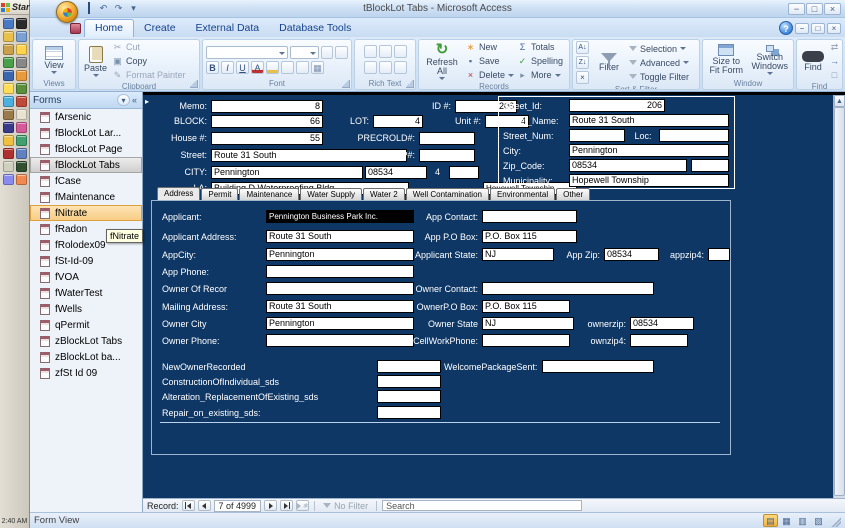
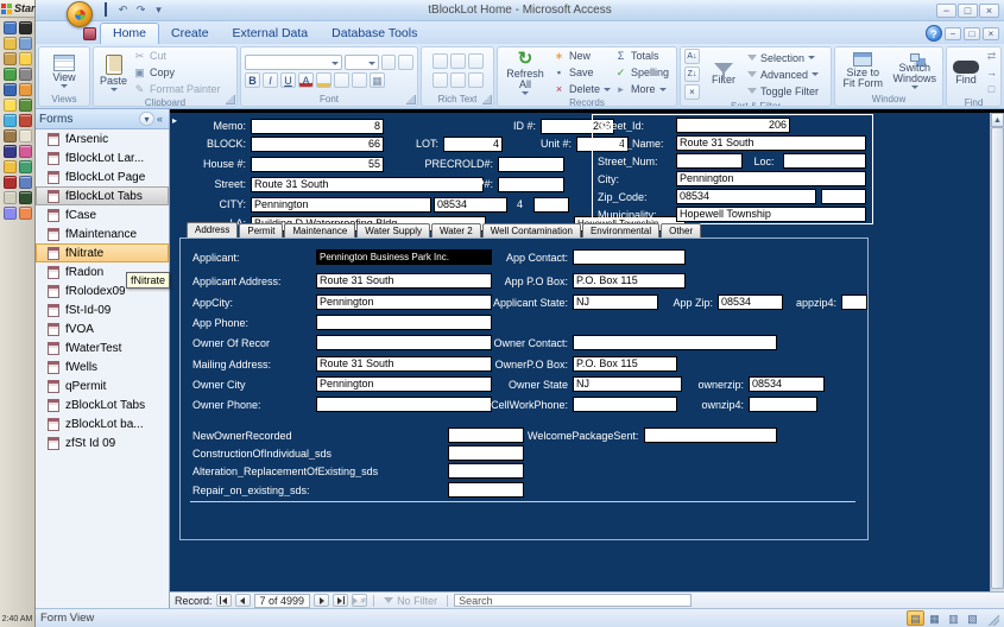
  Star
  ↶
  ↷
  ▾
- tBlockLot Tabs - Microsoft Access
+ tBlockLot Home - Microsoft Access
  −
  □
  ×
  Home
  Create
  External Data
  Database Tools
  ?
  −
  □
  ×
  View
  Views
  Paste
  ✂
  Cut
  ▣
  Copy
  ✎
  Format Painter
  Clipboard
  B
  I
  U
  A
  ▦
  Font
  Rich Text
  ↻
  Refresh All
  ∗
  New
  ▪
  Save
  ×
  Delete
  Σ
  Totals
  ✓
  Spelling
  ▸
  More
  Records
  ×
  Selection
  Advanced
  Toggle Filter
  Size to Fit Form
  Switch Windows
  Window
  Find
  ⇄
  →
  □
  Find
  Forms
  ▾
  «
  fArsenic
  fBlockLot Lar...
  fBlockLot Page
  fBlockLot Tabs
  fCase
  fMaintenance
  fNitrate
  fRadon
  fRolodex09
  fSt-Id-09
  fVOA
  fWaterTest
  fWells
  qPermit
  zBlockLot Tabs
  zBlockLot ba...
  zfSt Id 09
  ▸
  Memo:
  8
  ID #:
  206
  BLOCK:
  66
  LOT:
  4
  Unit #:
  4
  House #:
  55
  PRECROLD#:
  Street:
  Route 31 South
  ZIP#:
  CITY:
  Pennington
  08534
  4
  Street_Id:
  206
  Street_Name:
  Route 31 South
  Street_Num:
  Loc:
  City:
  Pennington
  Zip_Code:
  08534
  Municipality:
  Hopewell Township
  Address
  Permit
  Maintenance
  Water Supply
  Water 2
  Well Contamination
  Environmental
  Other
  Applicant:
  Pennington Business Park Inc.
  App Contact:
  Applicant Address:
  Route 31 South
  App P.O Box:
  P.O. Box 115
  AppCity:
  Pennington
  Applicant State:
  NJ
  App Zip:
  08534
  appzip4:
  App Phone:
  Owner Of Recor
  Owner Contact:
  Mailing Address:
  Route 31 South
  OwnerP.O Box:
  P.O. Box 115
  Owner City
  Pennington
  Owner State
  NJ
  ownerzip:
  08534
  Owner Phone:
  CellWorkPhone:
  ownzip4:
  NewOwnerRecorded
  WelcomePackageSent:
  ConstructionOfIndividual_sds
  Alteration_ReplacementOfExisting_sds
  Repair_on_existing_sds:
  Record:
  7 of 4999
  ∗
  No Filter
  Search
  Form View
  ▤
  ▦
  ▥
  ▧
  fNitrate
